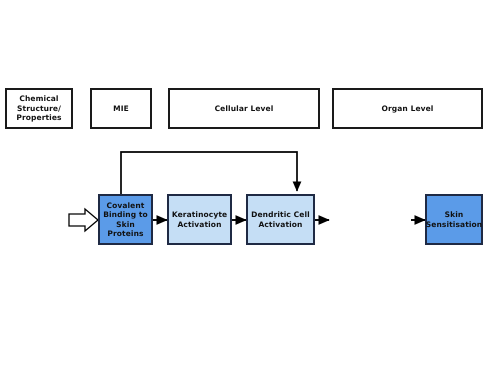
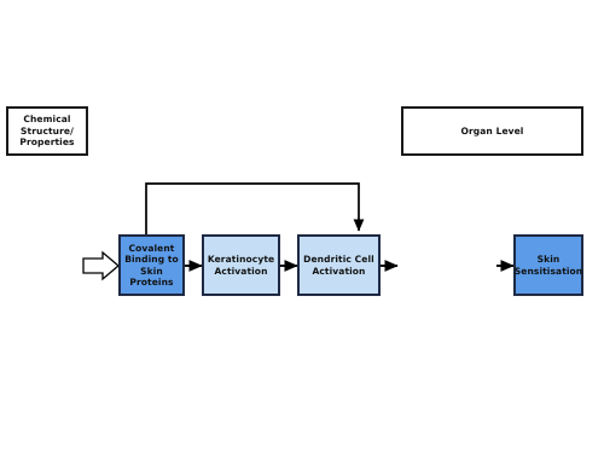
  Chemical
  Structure/
  Properties
- MIE
- Cellular Level
  Organ Level
  Covalent
  Binding to
  Skin Proteins
  Keratinocyte
  Activation
  Dendritic Cell
  Activation
  Skin
  Sensitisation
